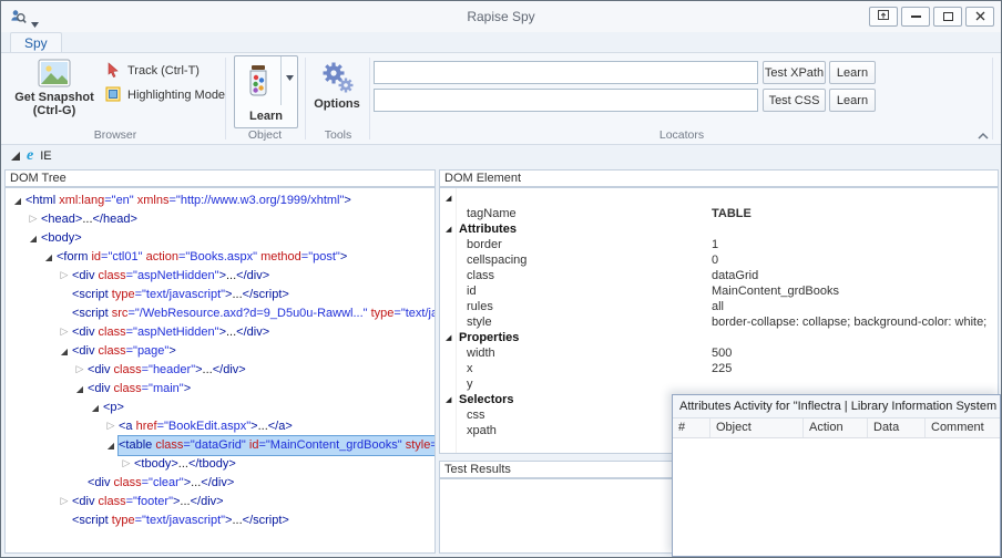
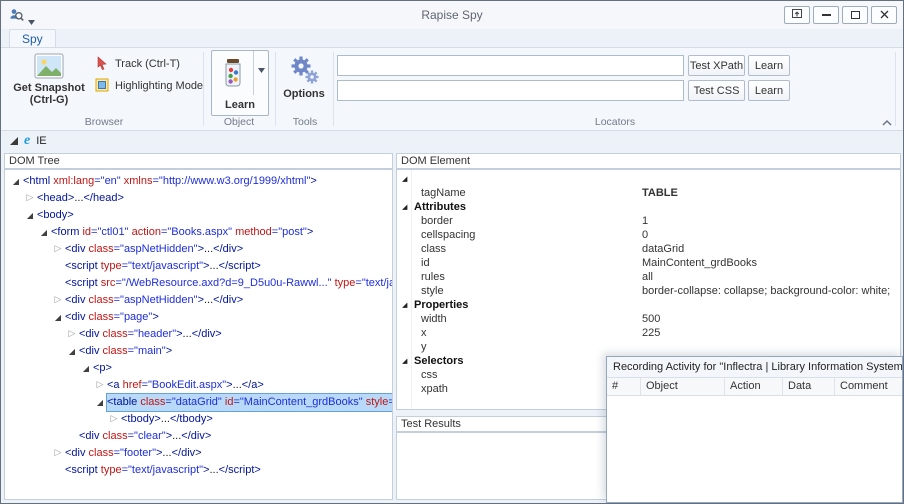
  Rapise Spy
  Spy
  Get Snapshot
  (Ctrl-G)
  Track (Ctrl-T)
  Highlighting Mode
  Browser
  Learn
  Object
  Options
  Tools
  Test XPath
  Learn
  Test CSS
  Learn
  Locators
  e
  IE
  DOM Tree
  ◢
  <html xml:lang="en" xmlns="http://www.w3.org/1999/xhtml">
  ▷
  <head>...</head>
  ◢
  <body>
  ◢
  <form id="ctl01" action="Books.aspx" method="post">
  ▷
  <div class="aspNetHidden">...</div>
  <script type="text/javascript">...</script>
  <script src="/WebResource.axd?d=9_D5u0u-Rawwl..." type="text/j
  ▷
  <div class="aspNetHidden">...</div>
  ◢
  <div class="page">
  ▷
  <div class="header">...</div>
  ◢
  <div class="main">
  ◢
  <p>
  ▷
  <a href="BookEdit.aspx">...</a>
  ◢
  <table class="dataGrid" id="MainContent_grdBooks" style=
  ▷
  <tbody>...</tbody>
  <div class="clear">...</div>
  ▷
  <div class="footer">...</div>
  <script type="text/javascript">...</script>
  DOM Element
  ◢
  tagName
  TABLE
  ◢
  Attributes
  border
  1
  cellspacing
  0
  class
  dataGrid
  id
  MainContent_grdBooks
  rules
  all
  style
  border-collapse: collapse; background-color: white;
  ◢
  Properties
  width
  500
  x
  225
  y
  ◢
  Selectors
  css
  xpath
  Test Results
- Attributes Activity for "Inflectra | Library Information System
+ Recording Activity for "Inflectra | Library Information System
  #
  Object
  Action
  Data
  Comment
